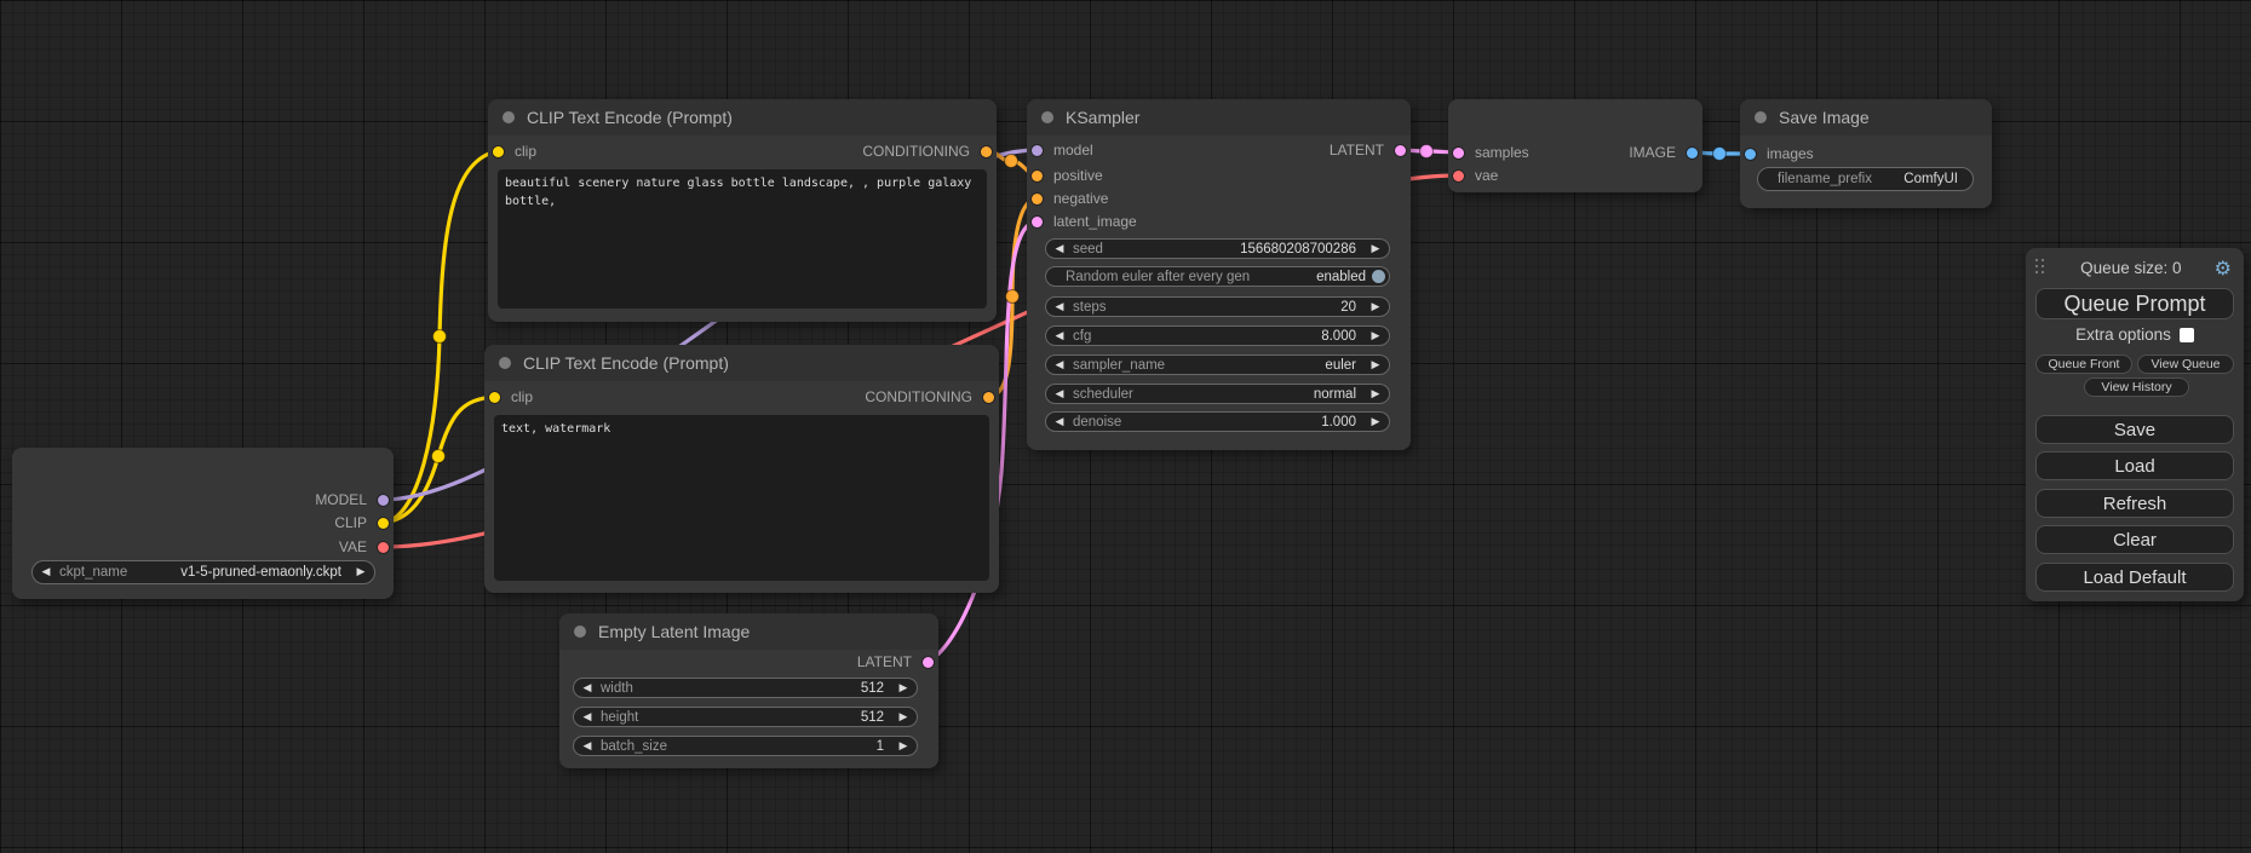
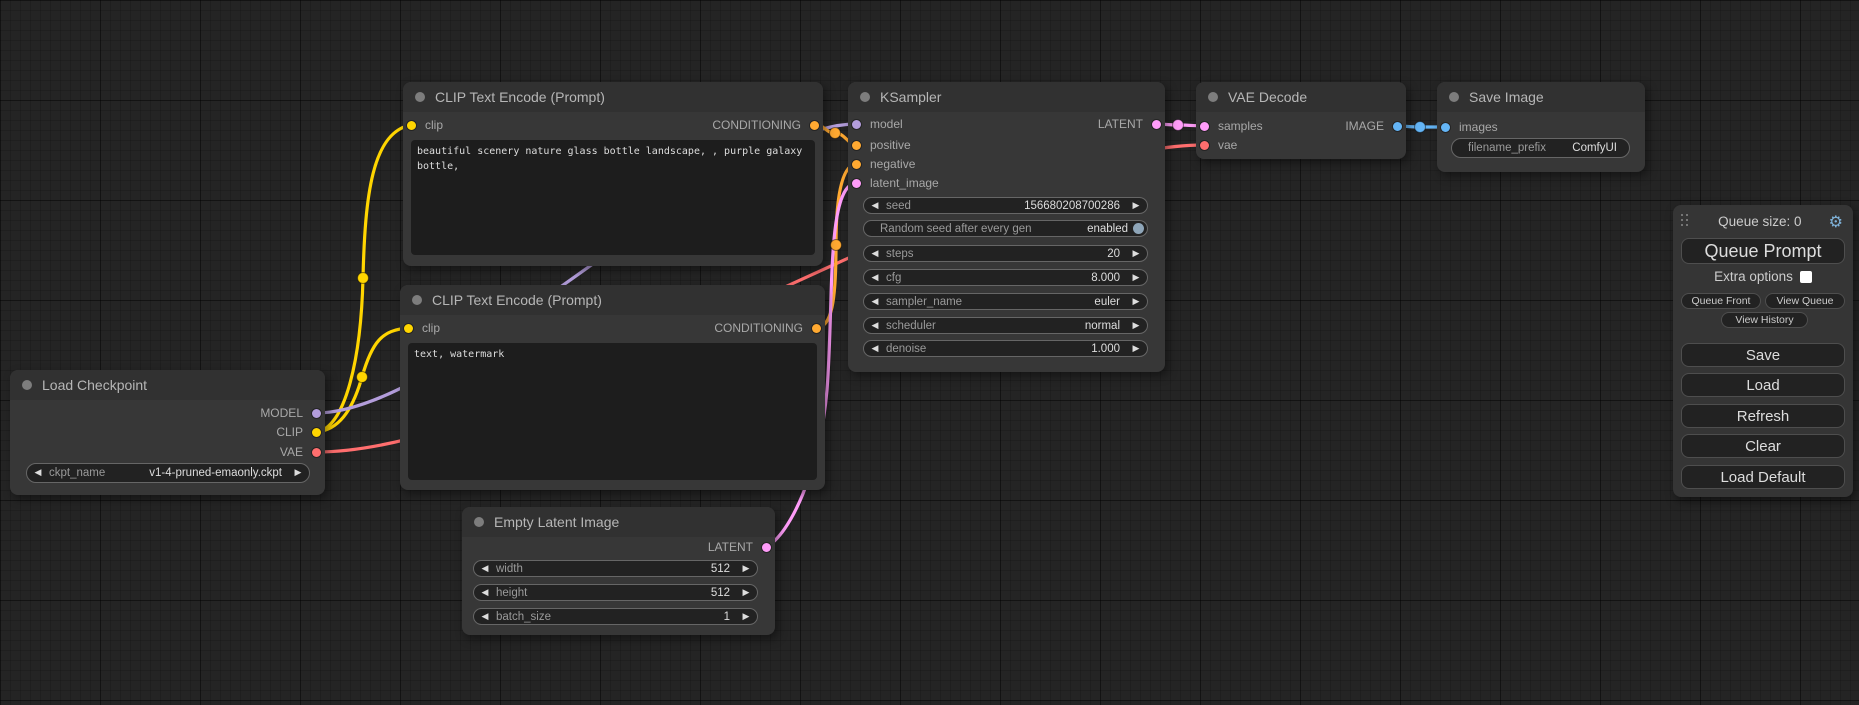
+ Load Checkpoint
  MODEL
  CLIP
  VAE
  ◀
  ckpt_name
- v1-5-pruned-emaonly.ckpt
+ v1-4-pruned-emaonly.ckpt
  ▶
  CLIP Text Encode (Prompt)
  clip
  CONDITIONING
  CLIP Text Encode (Prompt)
  clip
  CONDITIONING
  text, watermark
  KSampler
  model
  positive
  negative
  latent_image
  LATENT
  ◀
  seed
  156680208700286
  ▶
- Random euler after every gen
+ Random seed after every gen
  enabled
  ◀
  steps
  20
  ▶
  ◀
  cfg
  8.000
  ▶
  ◀
  sampler_name
  euler
  ▶
  ◀
  scheduler
  normal
  ▶
  ◀
  denoise
  1.000
  ▶
+ VAE Decode
  samples
  vae
  IMAGE
  Save Image
  images
  filename_prefix
  ComfyUI
  Empty Latent Image
  LATENT
  ◀
  width
  512
  ▶
  ◀
  height
  512
  ▶
  ◀
  batch_size
  1
  ▶
  Queue size: 0
  ⚙
  Queue Prompt
  Extra options
  Queue Front
  View Queue
  View History
  Save
  Load
  Refresh
  Clear
  Load Default
